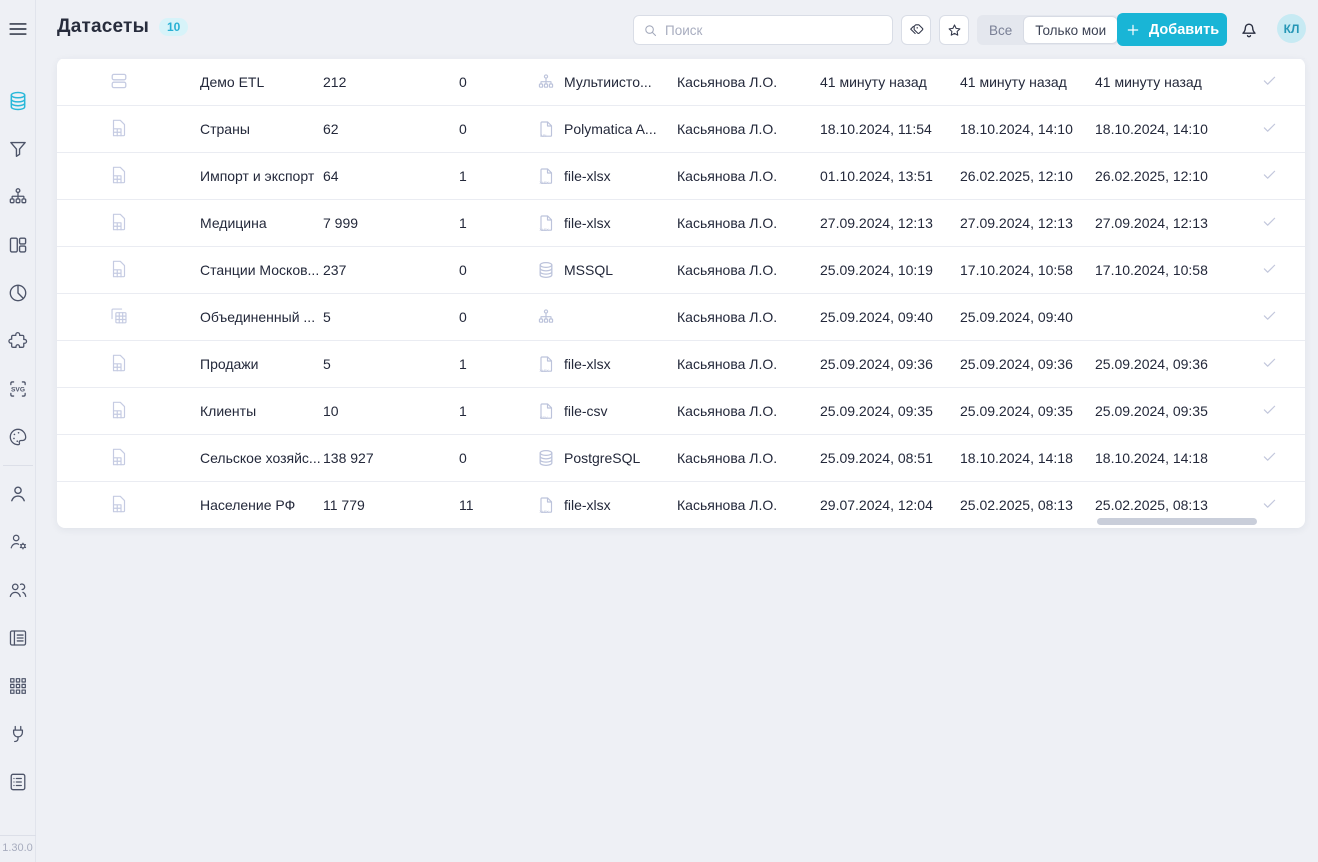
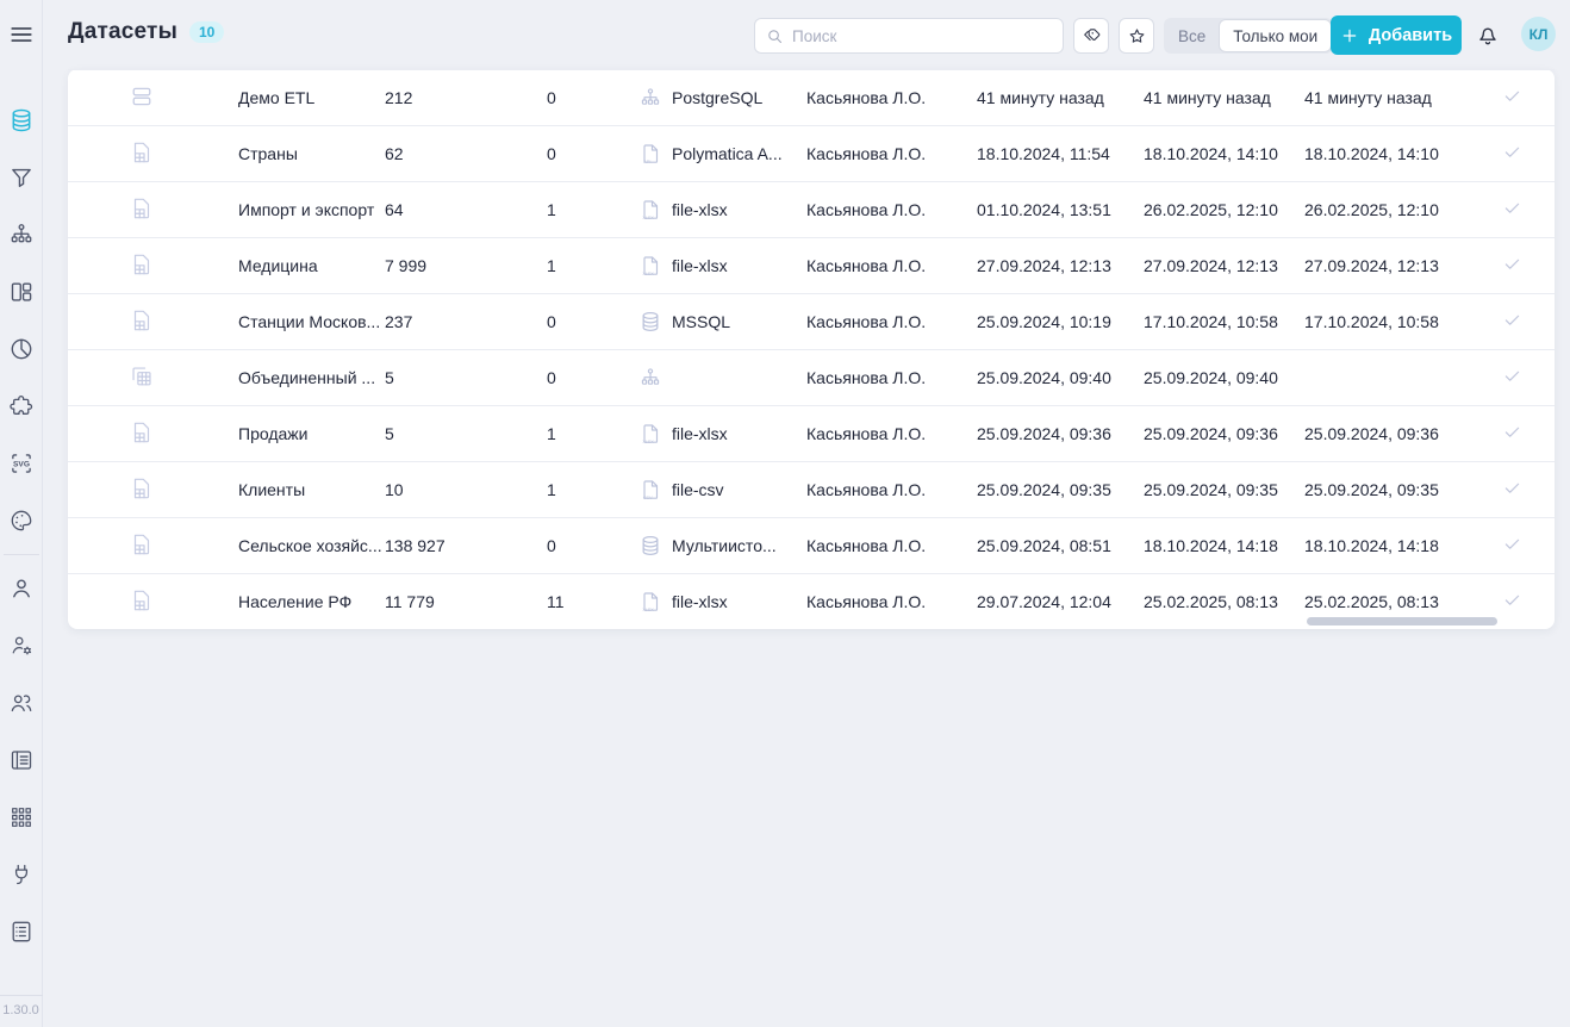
  1.30.0
  Датасеты
  10
  Поиск
  Все
  Только мои
  Добавить
  КЛ
  Демо ETL
  212
  0
- Мультиисто...
+ PostgreSQL
  Касьянова Л.О.
  41 минуту назад
  41 минуту назад
  41 минуту назад
  Страны
  62
  0
  Polymatica A...
  Касьянова Л.О.
  18.10.2024, 11:54
  18.10.2024, 14:10
  18.10.2024, 14:10
  Импорт и экспорт
  64
  1
  file-xlsx
  Касьянова Л.О.
  01.10.2024, 13:51
  26.02.2025, 12:10
  26.02.2025, 12:10
  Медицина
  7 999
  1
  file-xlsx
  Касьянова Л.О.
  27.09.2024, 12:13
  27.09.2024, 12:13
  27.09.2024, 12:13
  Станции Москов...
  237
  0
  MSSQL
  Касьянова Л.О.
  25.09.2024, 10:19
  17.10.2024, 10:58
  17.10.2024, 10:58
  Объединенный ...
  5
  0
  Касьянова Л.О.
  25.09.2024, 09:40
  25.09.2024, 09:40
  Продажи
  5
  1
  file-xlsx
  Касьянова Л.О.
  25.09.2024, 09:36
  25.09.2024, 09:36
  25.09.2024, 09:36
  Клиенты
  10
  1
  file-csv
  Касьянова Л.О.
  25.09.2024, 09:35
  25.09.2024, 09:35
  25.09.2024, 09:35
  Сельское хозяйс...
  138 927
  0
- PostgreSQL
+ Мультиисто...
  Касьянова Л.О.
  25.09.2024, 08:51
  18.10.2024, 14:18
  18.10.2024, 14:18
  Население РФ
  11 779
  11
  file-xlsx
  Касьянова Л.О.
  29.07.2024, 12:04
  25.02.2025, 08:13
  25.02.2025, 08:13
